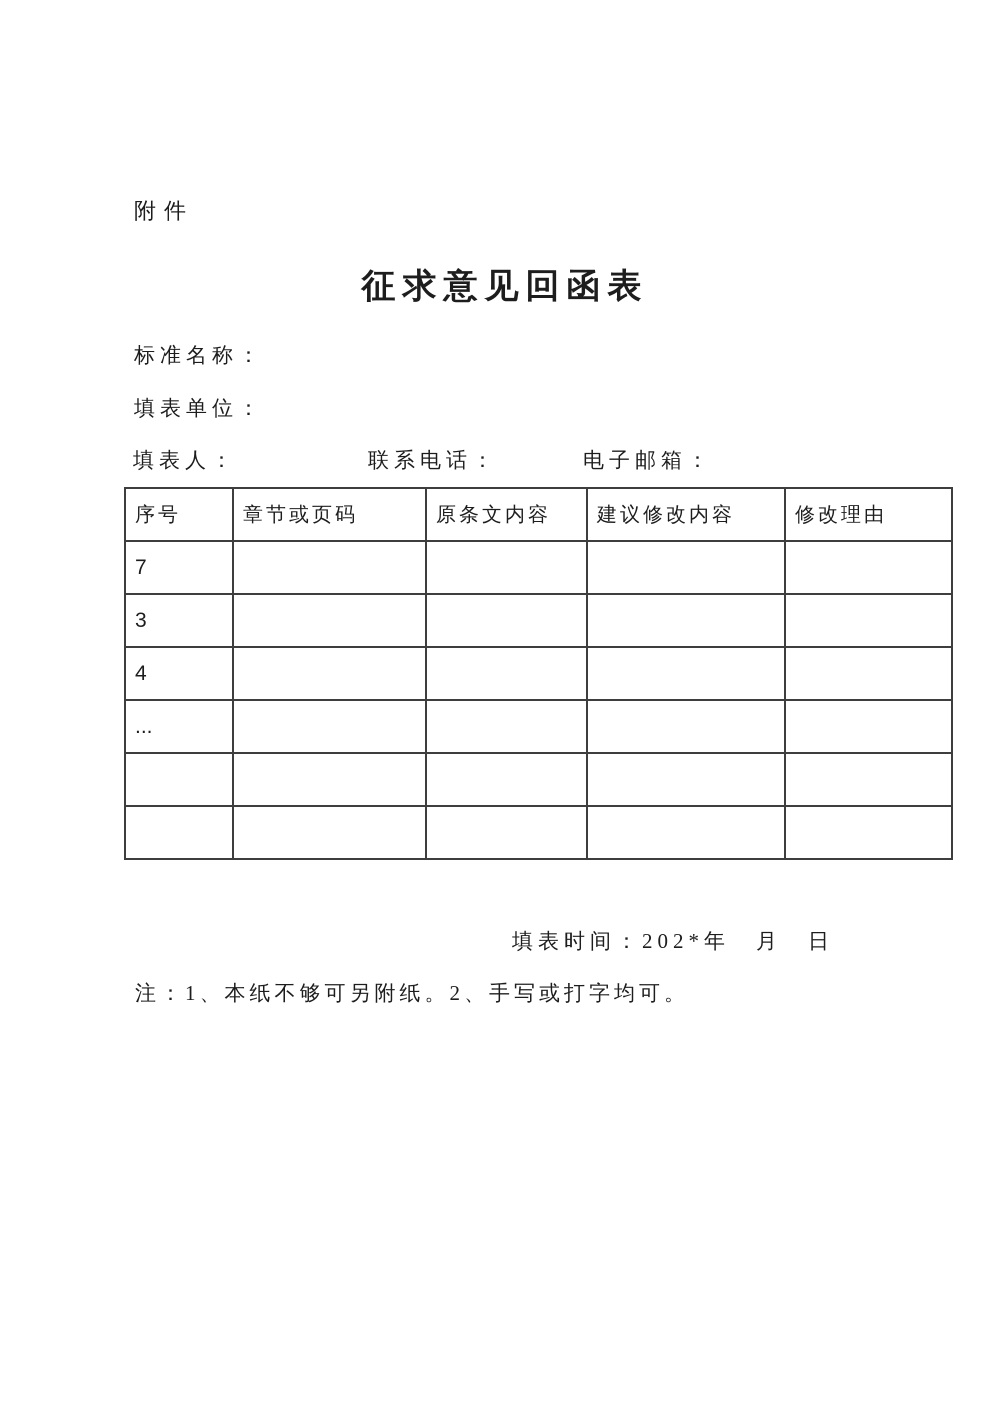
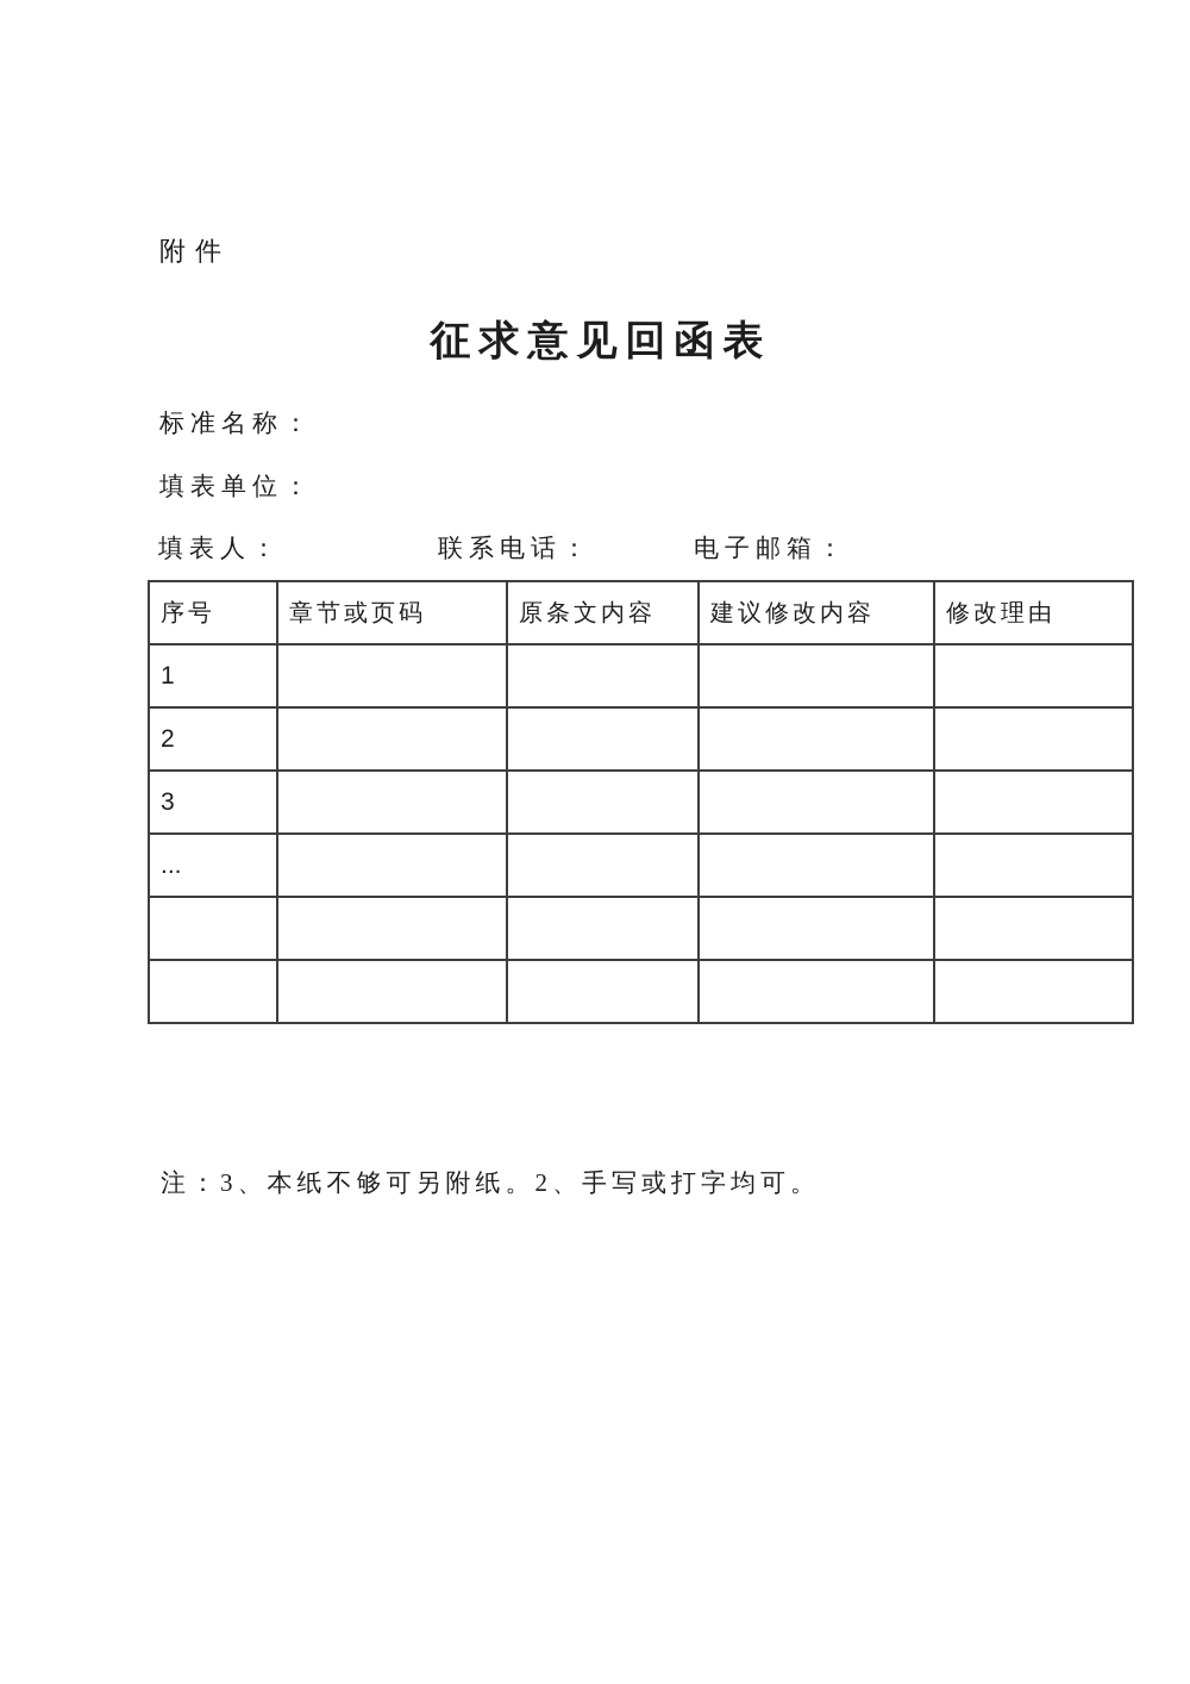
  附件
  征求意见回函表
  标准名称：
  填表单位：
  填表人：
  联系电话：
  电子邮箱：
  序号	章节或页码	原条文内容	建议修改内容	修改理由
- 7
+ 1
+ 2
  3
- 4
  ...
- 填表时间：202*年 月 日
- 注：1、本纸不够可另附纸。2、手写或打字均可。
+ 注：3、本纸不够可另附纸。2、手写或打字均可。
